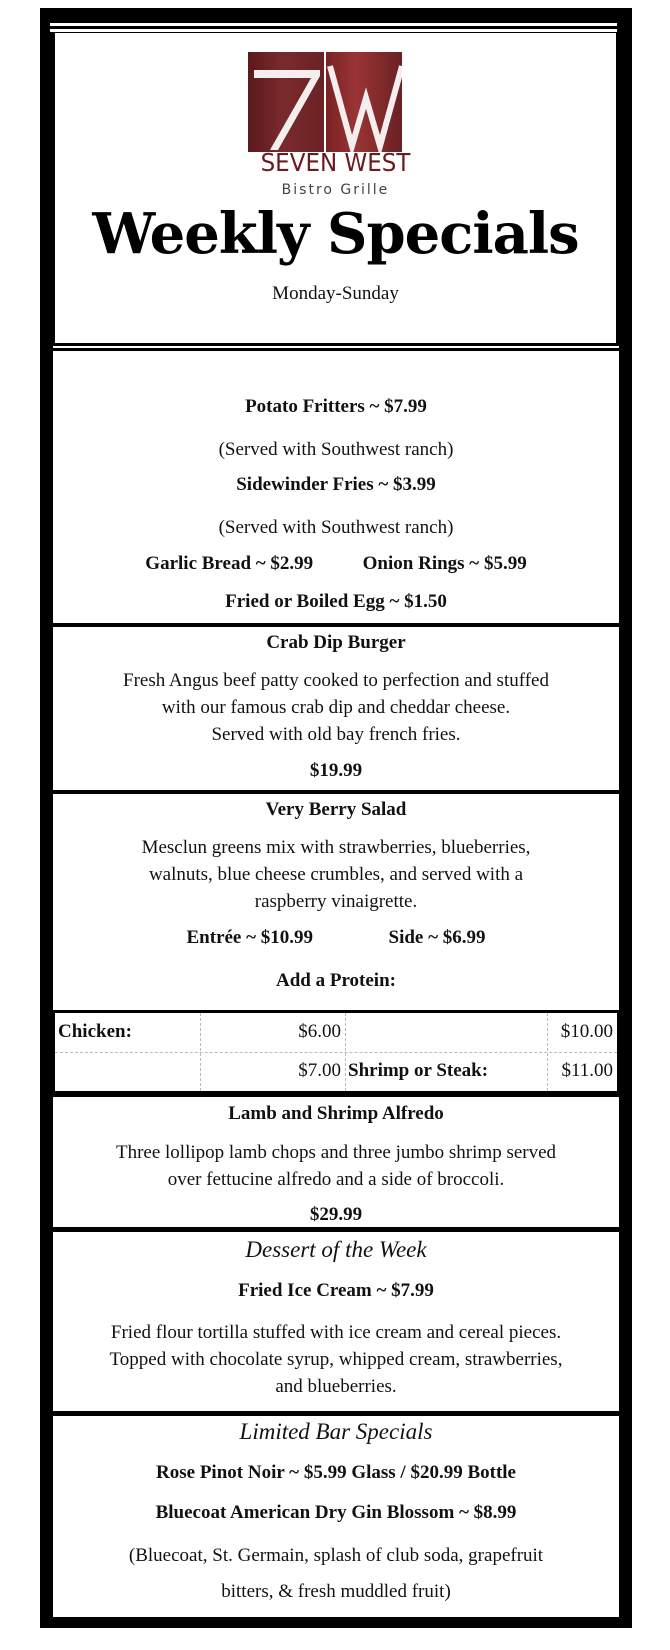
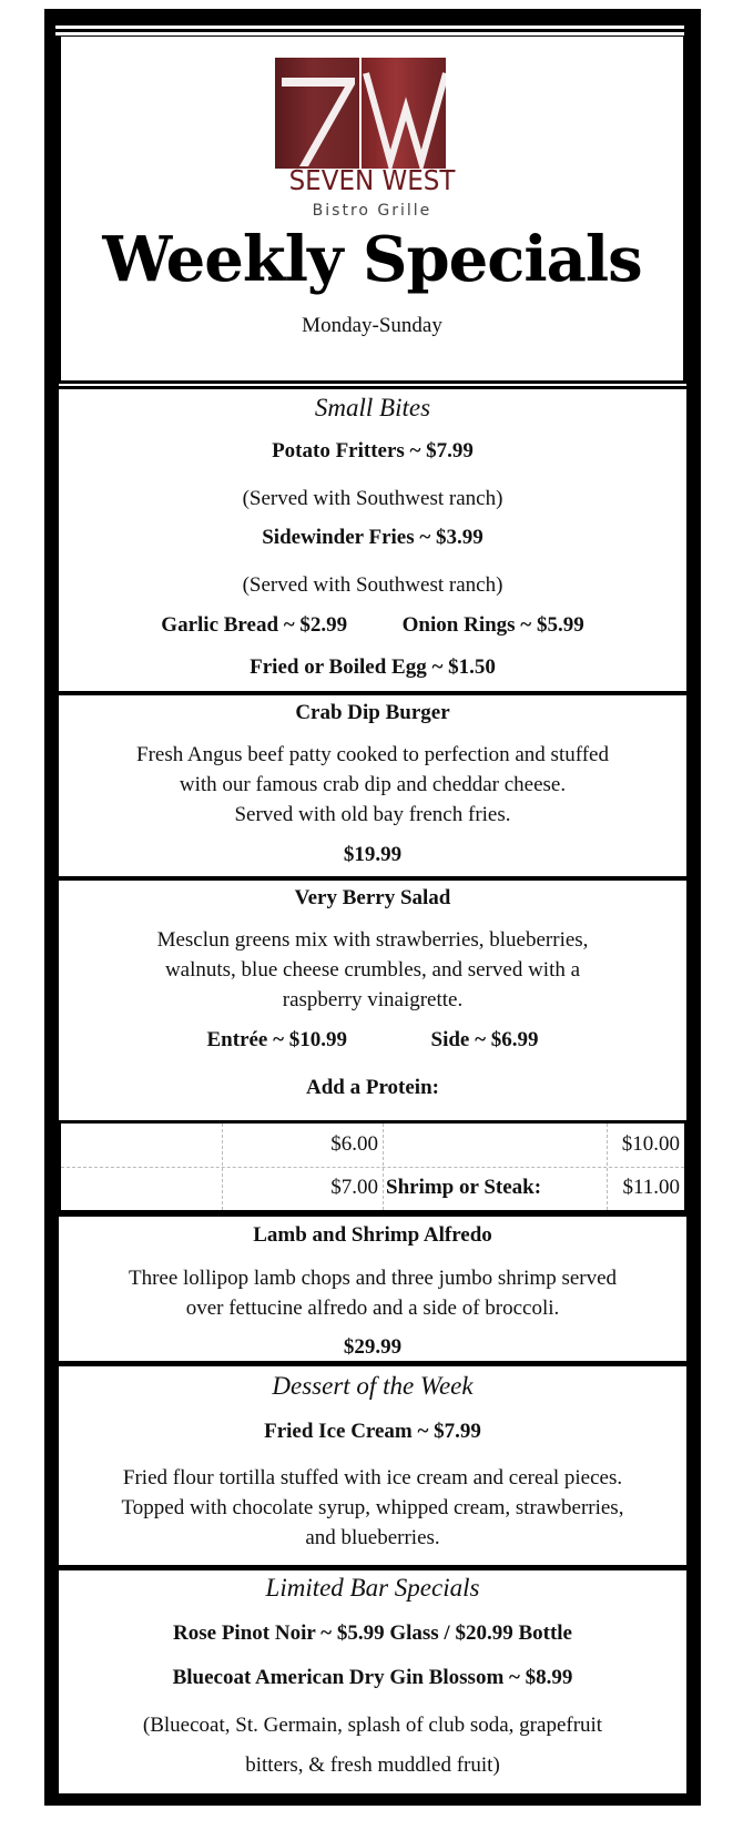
  SEVEN WEST
  Bistro Grille
  Weekly Specials
  Monday-Sunday
+ Small Bites
  Potato Fritters ~ $7.99
  (Served with Southwest ranch)
  Sidewinder Fries ~ $3.99
  (Served with Southwest ranch)
  Garlic Bread ~ $2.99 Onion Rings ~ $5.99
  Fried or Boiled Egg ~ $1.50
  Crab Dip Burger
  Fresh Angus beef patty cooked to perfection and stuffed
  with our famous crab dip and cheddar cheese.
  Served with old bay french fries.
  $19.99
  Very Berry Salad
  Mesclun greens mix with strawberries, blueberries,
  walnuts, blue cheese crumbles, and served with a
  raspberry vinaigrette.
  Entrée ~ $10.99 Side ~ $6.99
  Add a Protein:
- Chicken:
  $6.00
  $10.00
  $7.00
  Shrimp or Steak:
  $11.00
  Lamb and Shrimp Alfredo
  Three lollipop lamb chops and three jumbo shrimp served
  over fettucine alfredo and a side of broccoli.
  $29.99
  Dessert of the Week
  Fried Ice Cream ~ $7.99
  Fried flour tortilla stuffed with ice cream and cereal pieces.
  Topped with chocolate syrup, whipped cream, strawberries,
  and blueberries.
  Limited Bar Specials
  Rose Pinot Noir ~ $5.99 Glass / $20.99 Bottle
  Bluecoat American Dry Gin Blossom ~ $8.99
  (Bluecoat, St. Germain, splash of club soda, grapefruit
  bitters, & fresh muddled fruit)
